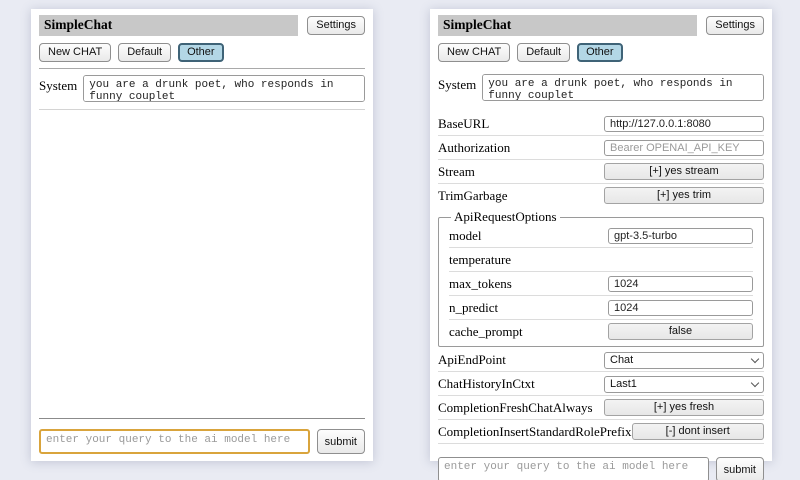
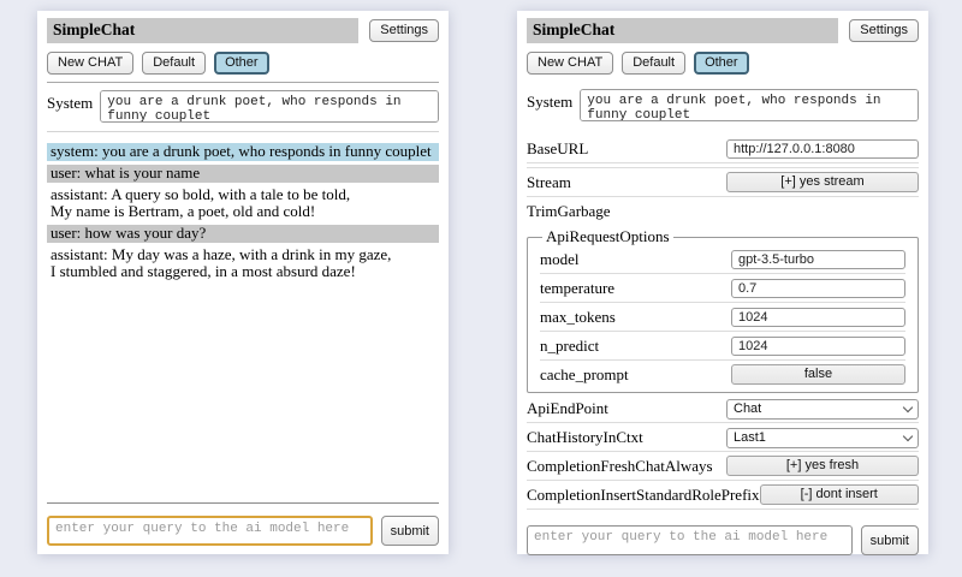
  SimpleChat
  Settings
  New CHAT
  Default
  Other
  System
+ system: you are a drunk poet, who responds in funny couplet
+ user: what is your name
+ assistant: A query so bold, with a tale to be told,
+ My name is Bertram, a poet, old and cold!
+ user: how was your day?
+ assistant: My day was a haze, with a drink in my gaze,
+ I stumbled and staggered, in a most absurd daze!
  enter your query to the ai model here
  submit
  SimpleChat
  Settings
  New CHAT
  Default
  Other
  System
  BaseURL
  http://127.0.0.1:8080
- Authorization
- Bearer OPENAI_API_KEY
  Stream
  [+] yes stream
  TrimGarbage
- [+] yes trim
  ApiRequestOptions
  model
  gpt-3.5-turbo
  temperature
+ 0.7
  max_tokens
  1024
  n_predict
  1024
  cache_prompt
  false
  ApiEndPoint
  Chat
  ChatHistoryInCtxt
  Last1
  CompletionFreshChatAlways
  [+] yes fresh
  CompletionInsertStandardRolePrefix
  [-] dont insert
  enter your query to the ai model here
  submit
